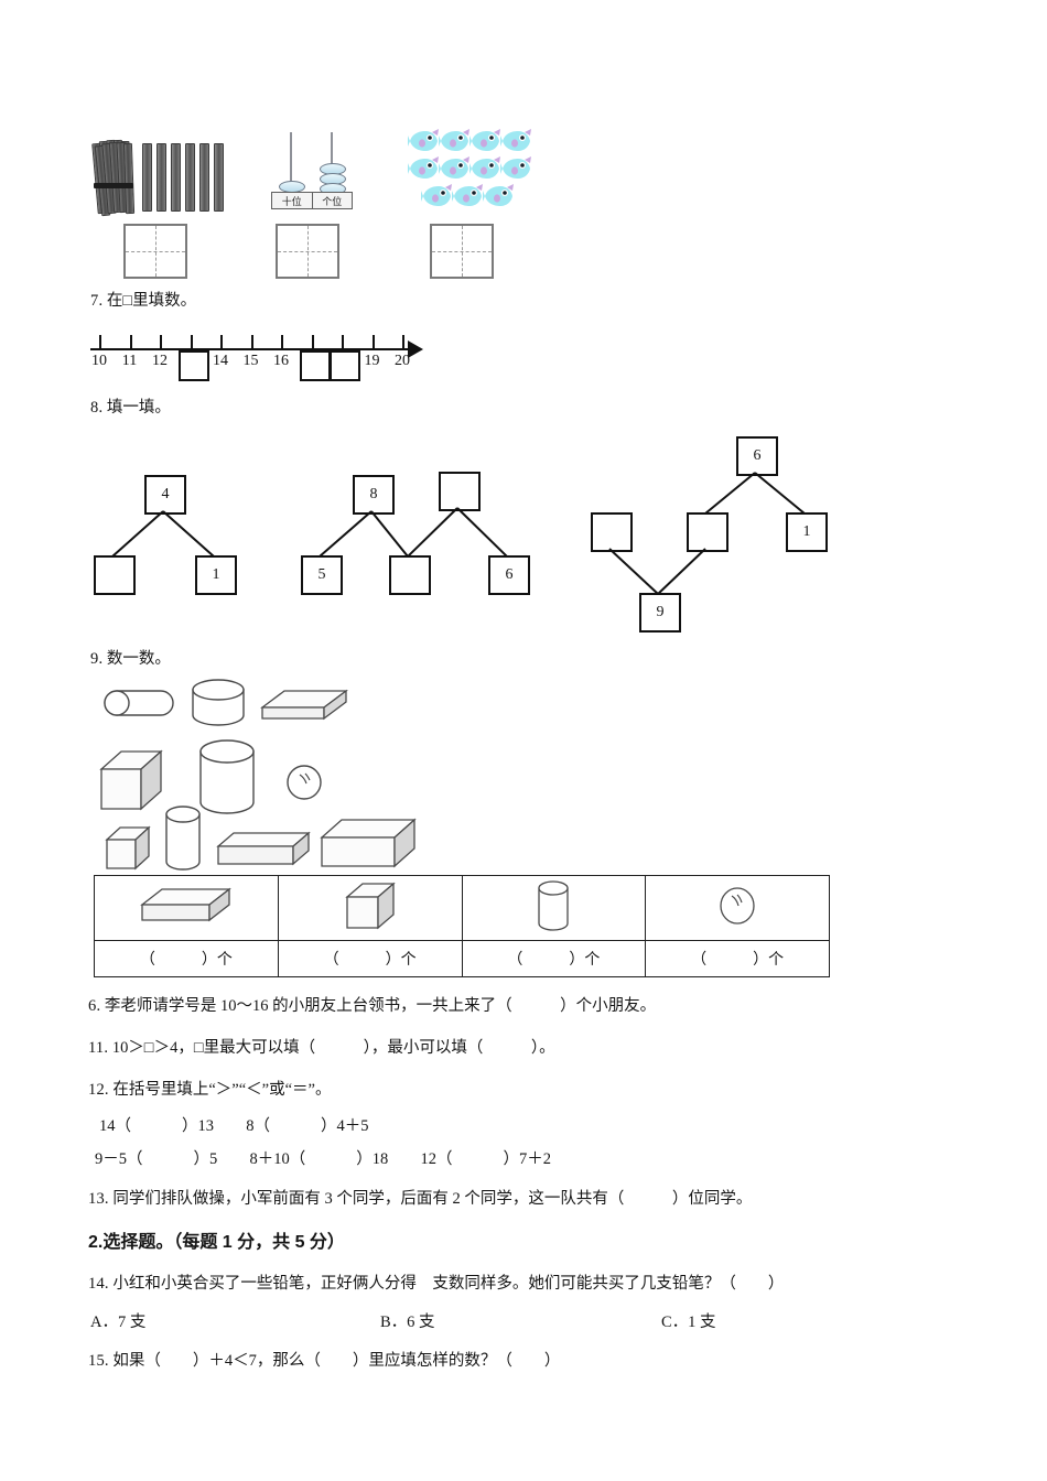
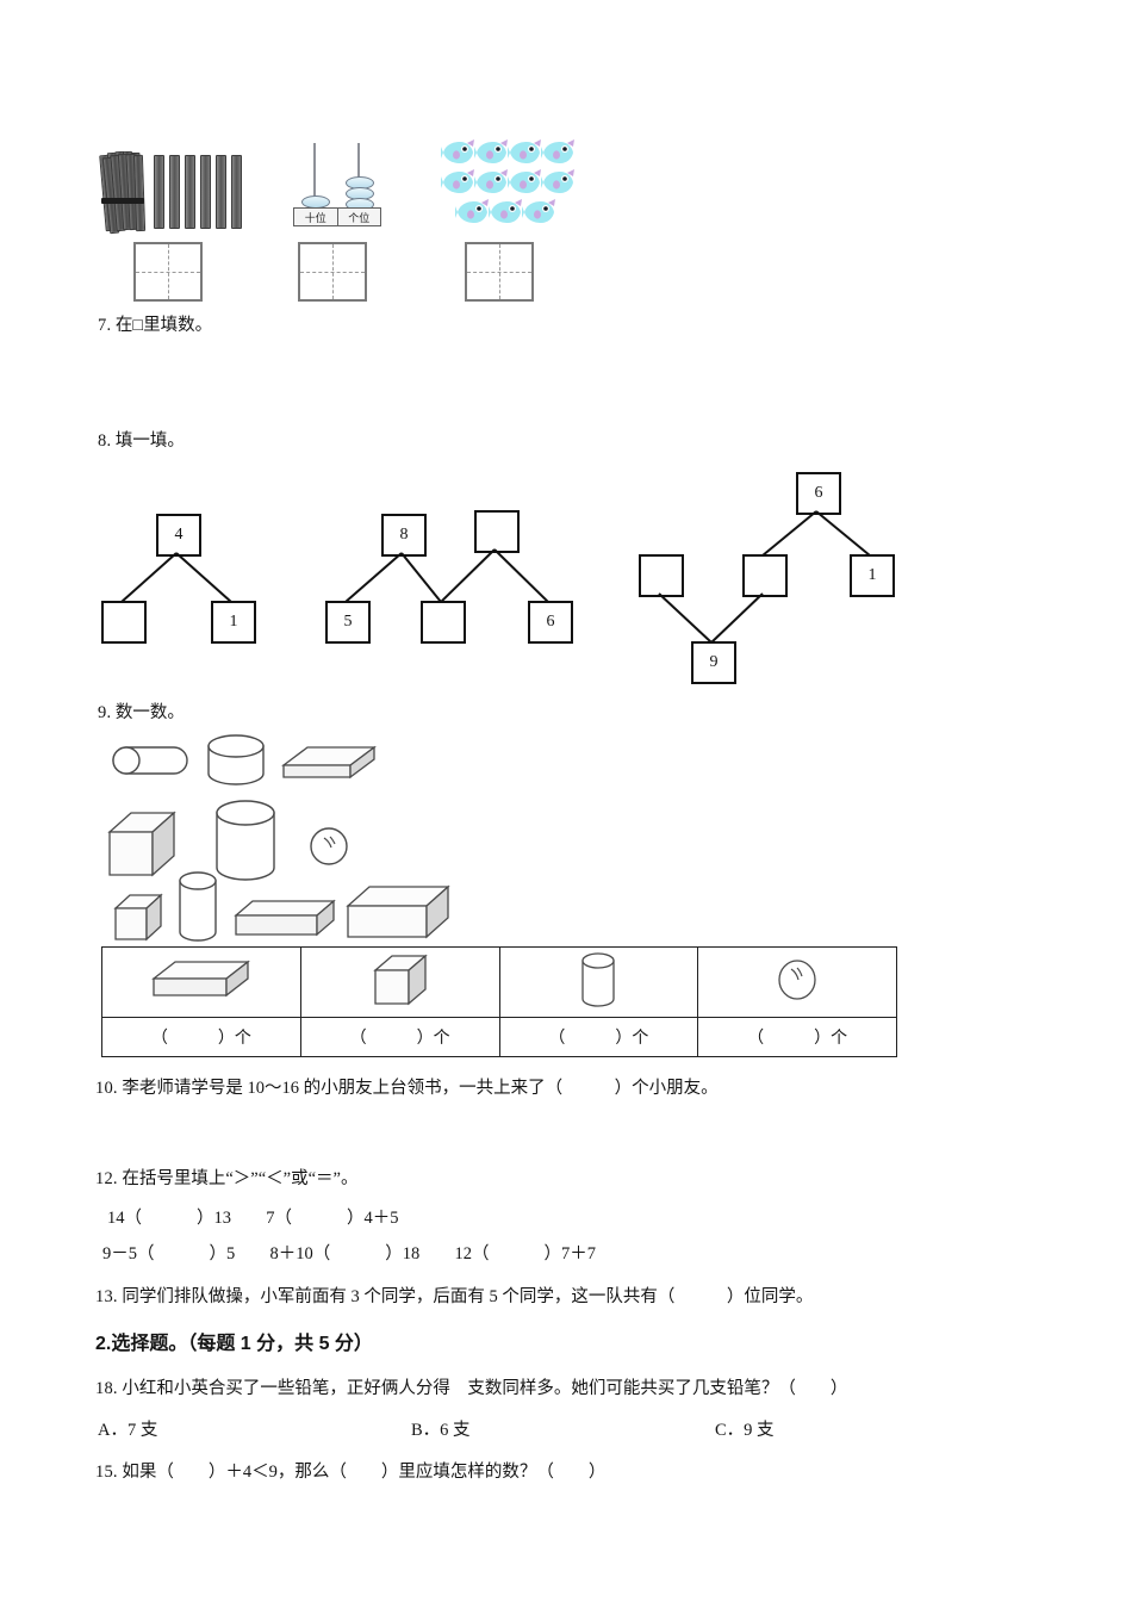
  十位
  个位
  7. 在□里填数。
- 10
- 11
- 12
- 14
- 15
- 16
- 19
- 20
  8. 填一填。
  4
  1
  8
  5
  6
  6
  1
  9
  9. 数一数。
  （ ）个	（ ）个	（ ）个	（ ）个
- 6. 李老师请学号是 10～16 的小朋友上台领书，一共上来了（ ）个小朋友。
+ 10. 李老师请学号是 10～16 的小朋友上台领书，一共上来了（ ）个小朋友。
- 11. 10＞□＞4，□里最大可以填（ ），最小可以填（ ）。
  12. 在括号里填上“＞”“＜”或“＝”。
- 14（ ）13 8（ ）4＋5
+ 14（ ）13 7（ ）4＋5
- 9－5（ ）5 8＋10（ ）18 12（ ）7＋2
+ 9－5（ ）5 8＋10（ ）18 12（ ）7＋7
- 13. 同学们排队做操，小军前面有 3 个同学，后面有 2 个同学，这一队共有（ ）位同学。
+ 13. 同学们排队做操，小军前面有 3 个同学，后面有 5 个同学，这一队共有（ ）位同学。
  2.选择题。（每题 1 分，共 5 分）
- 14. 小红和小英合买了一些铅笔，正好俩人分得 支数同样多。她们可能共买了几支铅笔？（ ）
+ 18. 小红和小英合买了一些铅笔，正好俩人分得 支数同样多。她们可能共买了几支铅笔？（ ）
  A．7 支
  B．6 支
- C．1 支
+ C．9 支
- 15. 如果（ ）＋4＜7，那么（ ）里应填怎样的数？（ ）
+ 15. 如果（ ）＋4＜9，那么（ ）里应填怎样的数？（ ）
